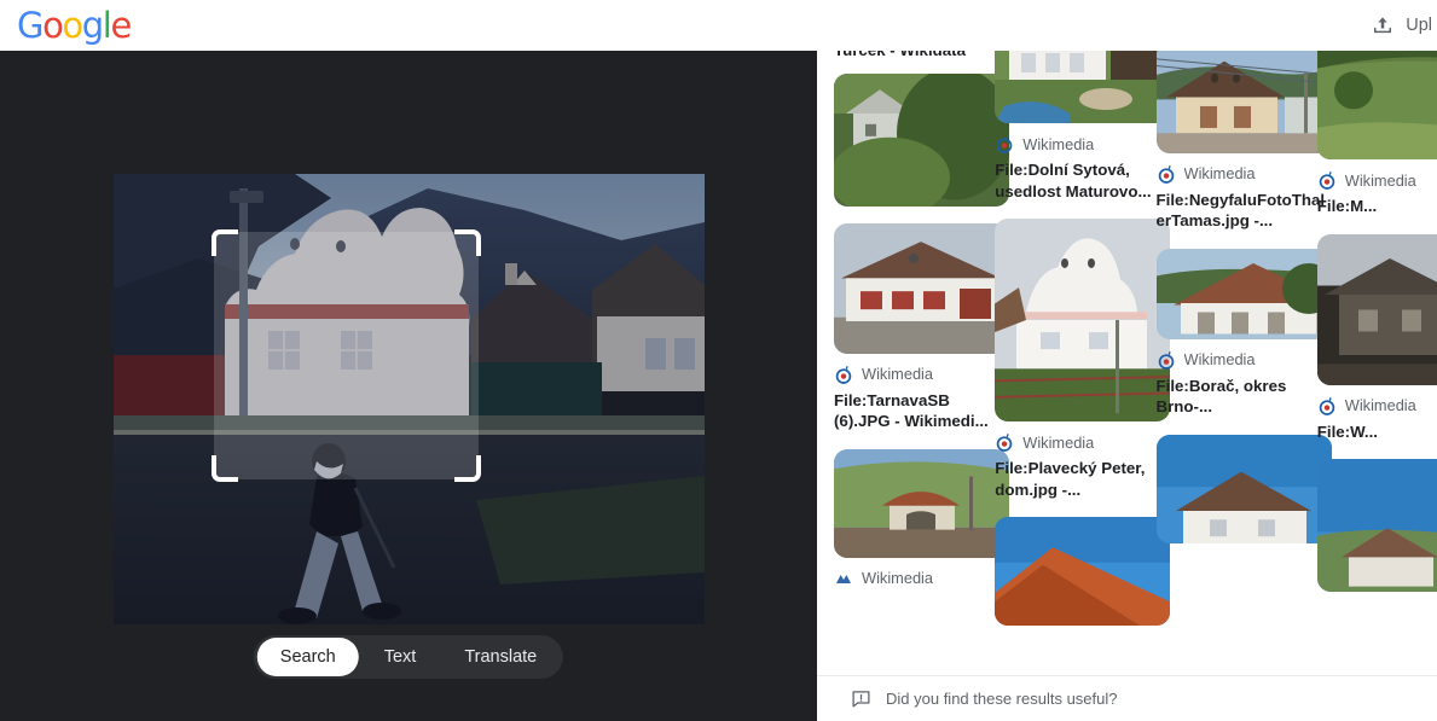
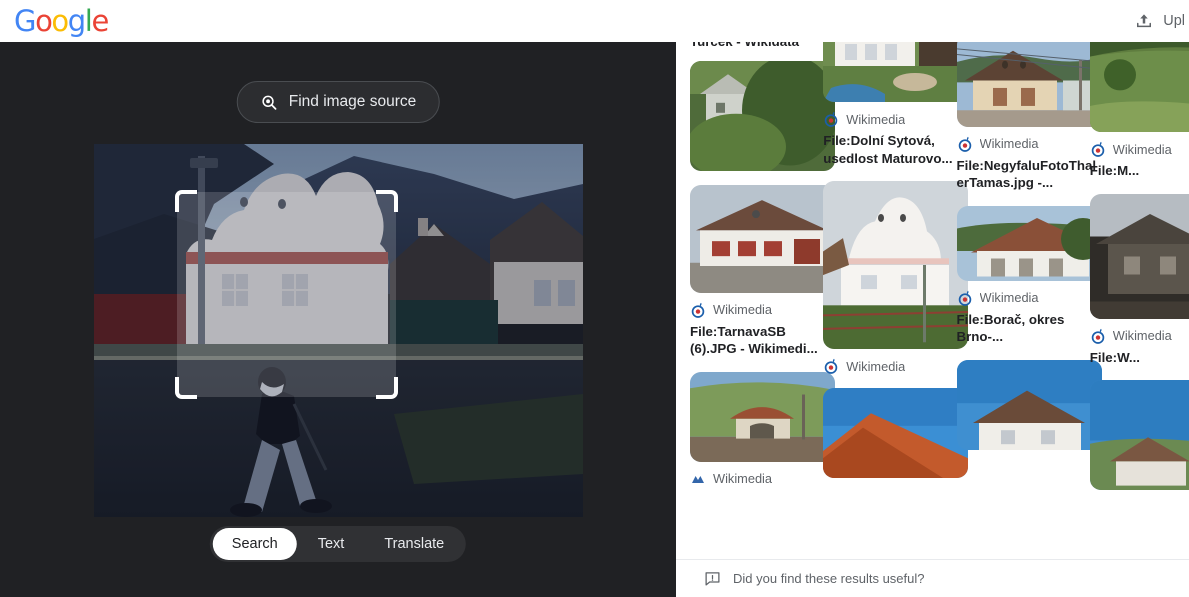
  Google
  Upl
+ Find image source
  Search
  Text
  Translate
  Wikimedia
  File:TarnavaSB (6).JPG - Wikimedi...
  Wikimedia
  Wikimedia
  File:Dolní Sytová, usedlost Maturovo...
  Wikimedia
- File:Plavecký Peter, dom.jpg -...
  Wikimedia
  File:NegyfaluFotoThalerTamas.jpg -...
  Wikimedia
  File:Borač, okres Brno-...
  Wikimedia
  File:M...
  Wikimedia
  File:W...
  Did you find these results useful?
